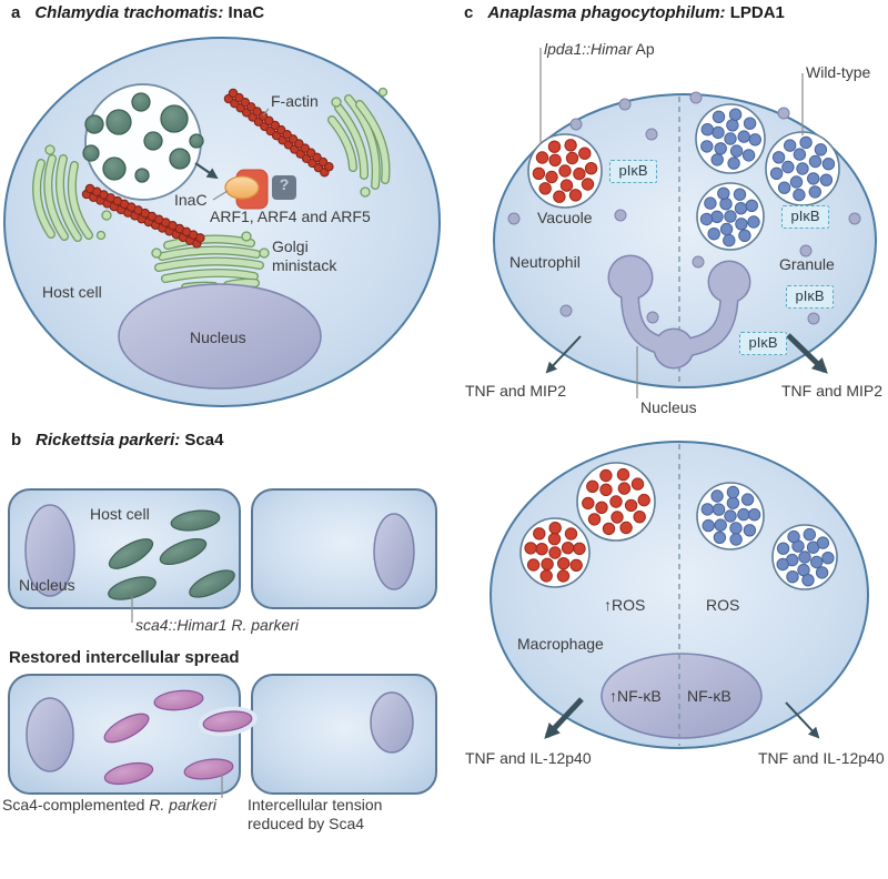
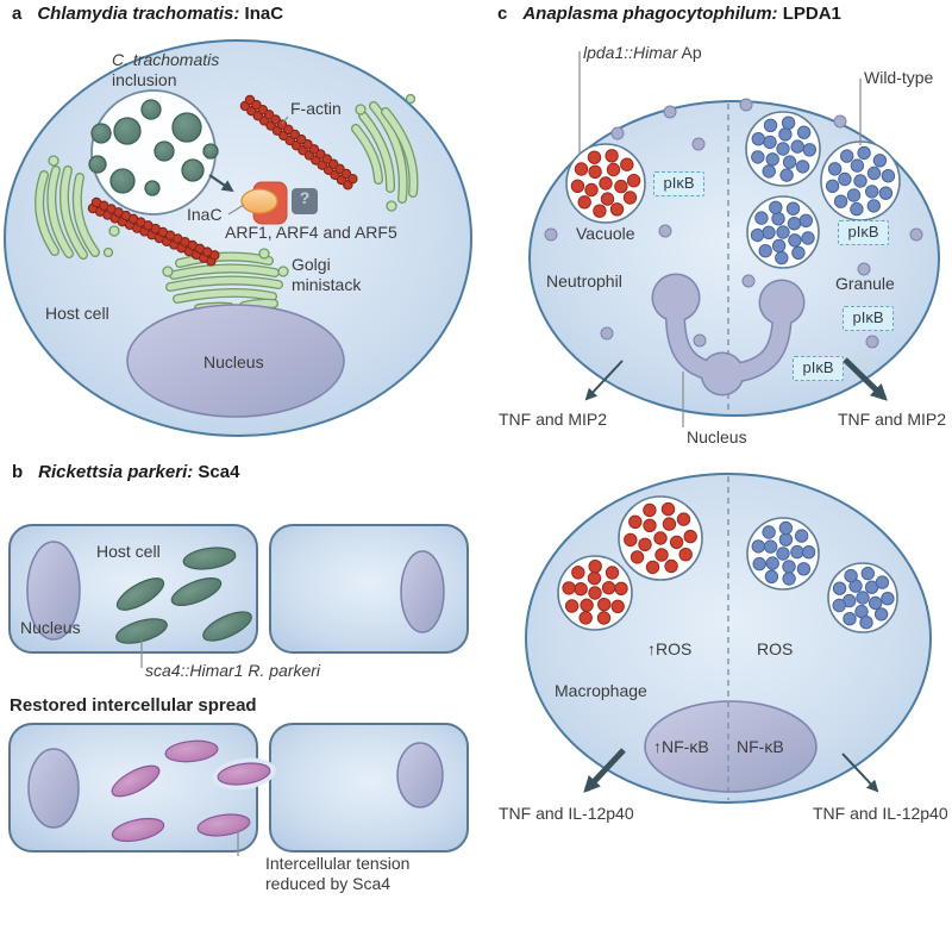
  a Chlamydia trachomatis: InaC
+ C. trachomatis
+ inclusion
  F-actin
  InaC
  ARF1, ARF4 and ARF5
  ?
  Golgi
  ministack
  Host cell
  Nucleus
  b Rickettsia parkeri: Sca4
  Host cell
  Nucleus
  sca4::Himar1 R. parkeri
  Restored intercellular spread
- Sca4-complemented R. parkeri
  Intercellular tension reduced by Sca4
  c Anaplasma phagocytophilum: LPDA1
  lpda1::Himar Ap
  Wild-type
  Vacuole
  Neutrophil
  Granule
  TNF and MIP2
  TNF and MIP2
  Nucleus
  ↑ROS
  ROS
  Macrophage
  ↑NF-κB
  NF-κB
  TNF and IL-12p40
  TNF and IL-12p40
  pIκB
  pIκB
  pIκB
  pIκB
